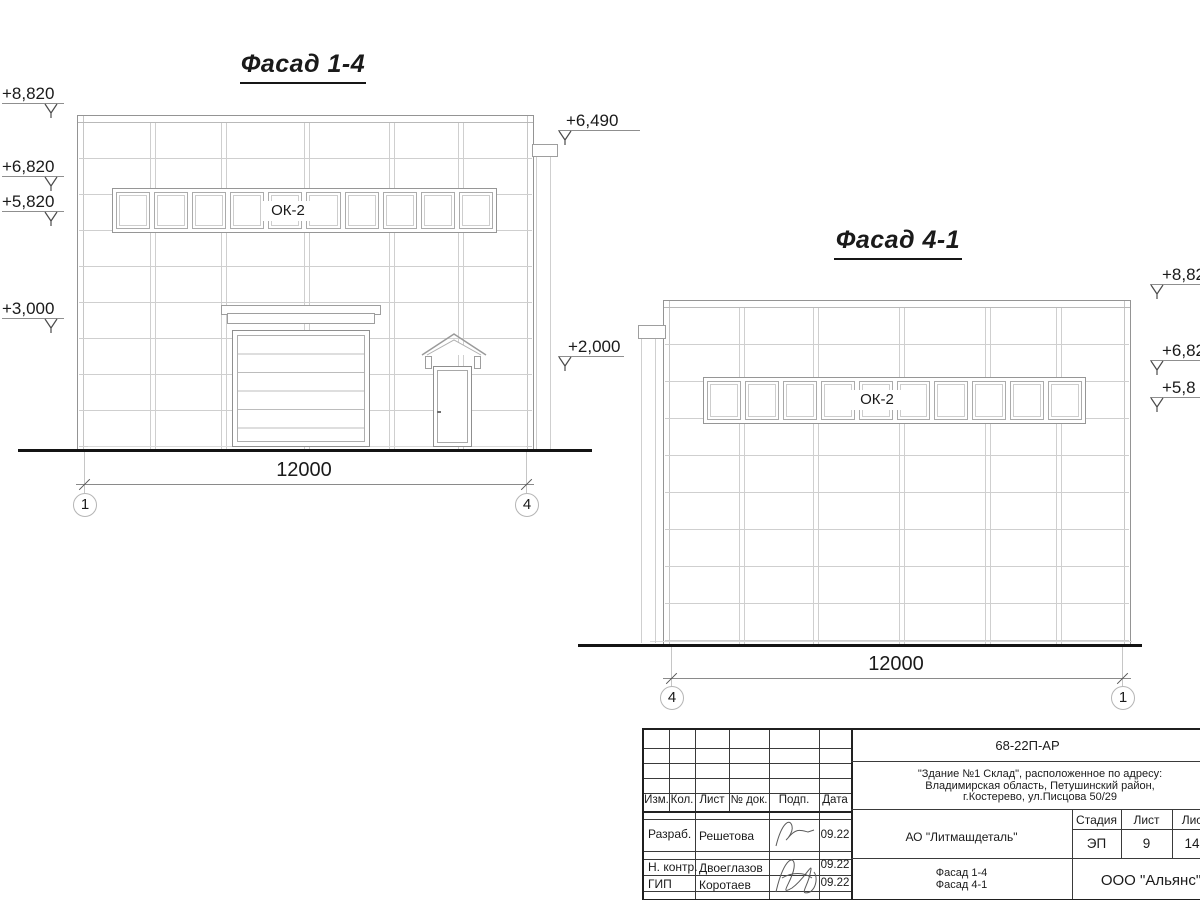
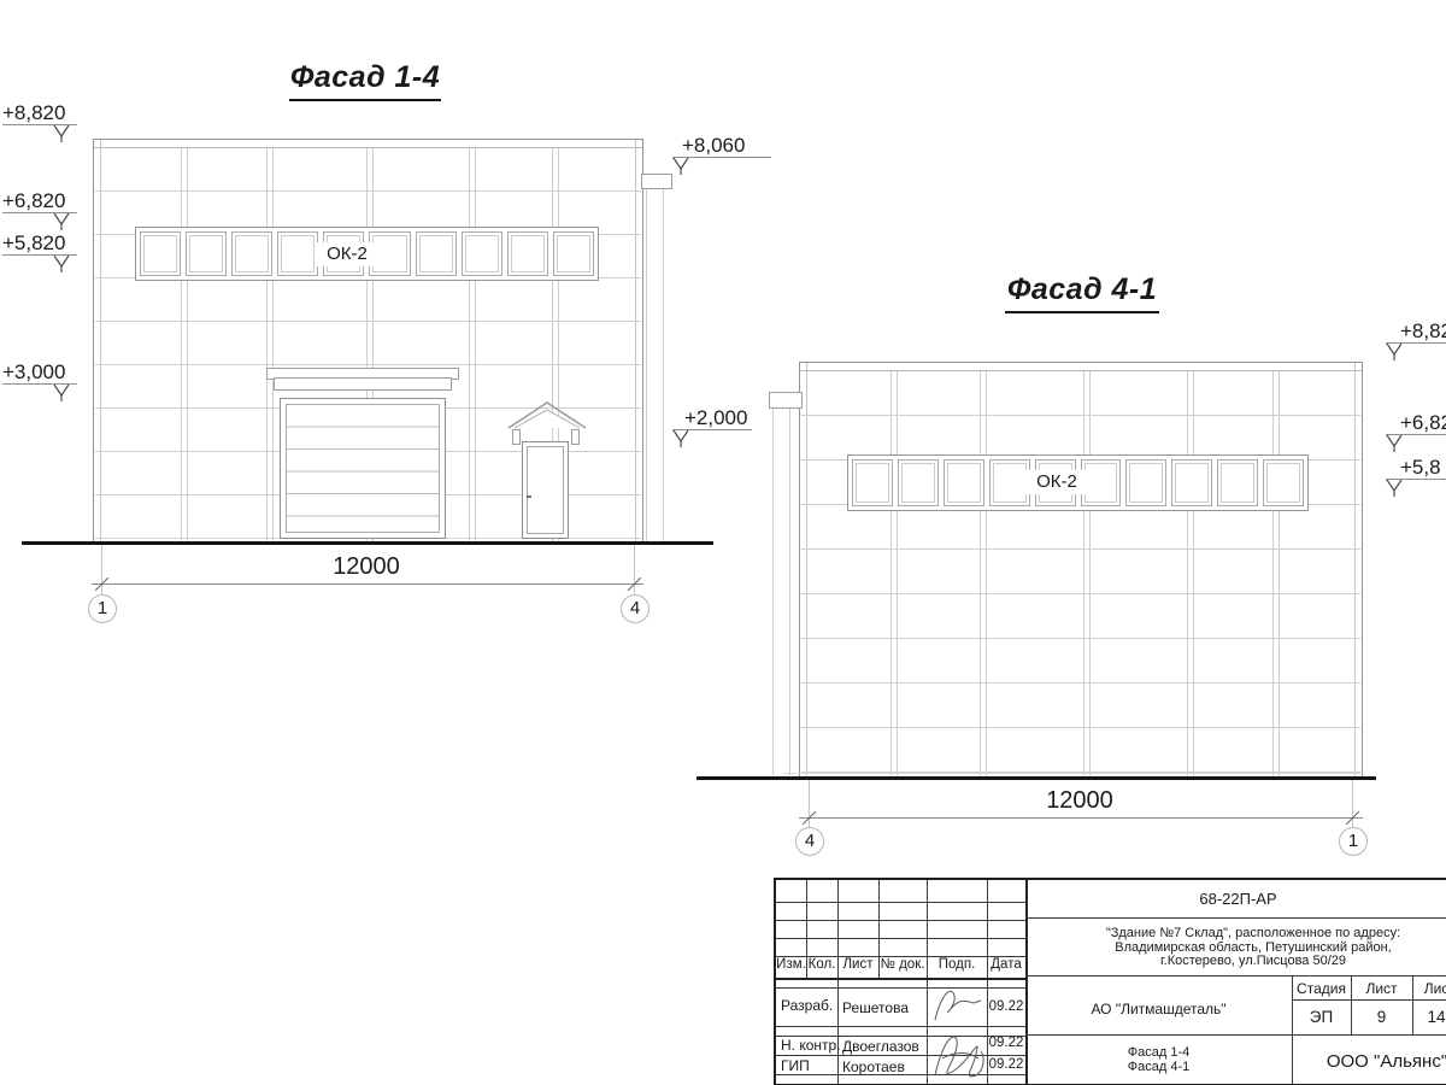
  Фасад 1-4
  ОК-2
  12000
  1
  4
  +8,820
  +6,820
  +5,820
  +3,000
- +6,490
+ +8,060
  +2,000
  Фасад 4-1
  ОК-2
  12000
  4
  1
  +8,8
  +6,8
  +5,8
  Изм.
  Кол.
  Лист
  № док.
  Подп.
  Дата
  Разраб.
  Решетова
  09.22
  Н. контр.
  Двоеглазов
  09.22
  ГИП
  Коротаев
  09.22
  68-22П-АР
- "Здание №1 Склад", расположенное по адресу:
+ "Здание №7 Склад", расположенное по адресу:
  Владимирская область, Петушинский район,
  г.Костерево, ул.Писцова 50/29
  АО "Литмашдеталь"
  Стадия
  Лист
  Лис
  ЭП
  9
  14
  Фасад 1-4
  Фасад 4-1
  ООО "Альянс"
